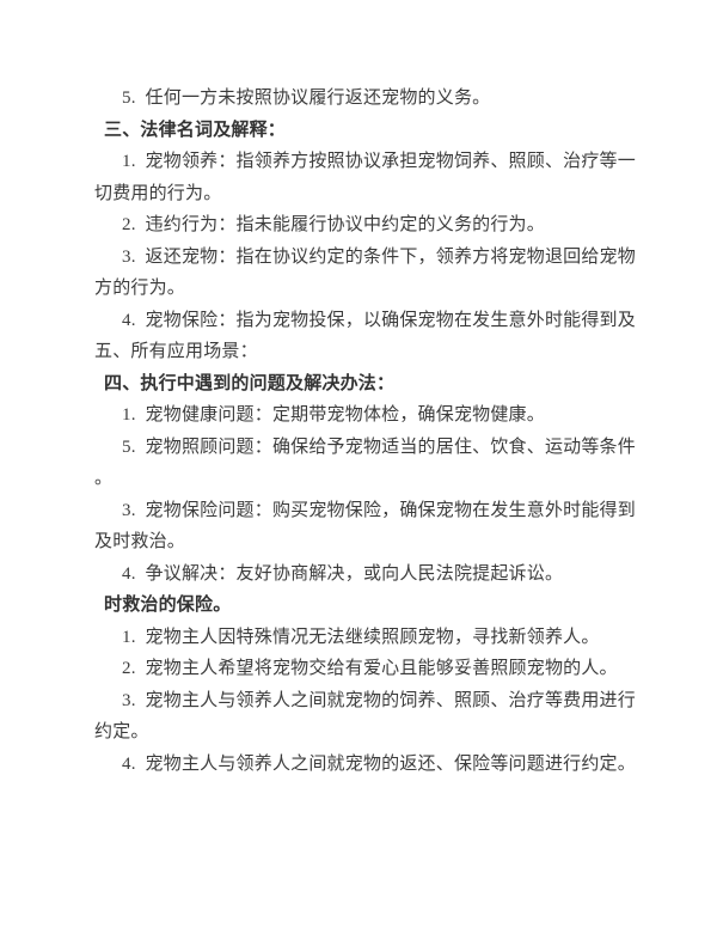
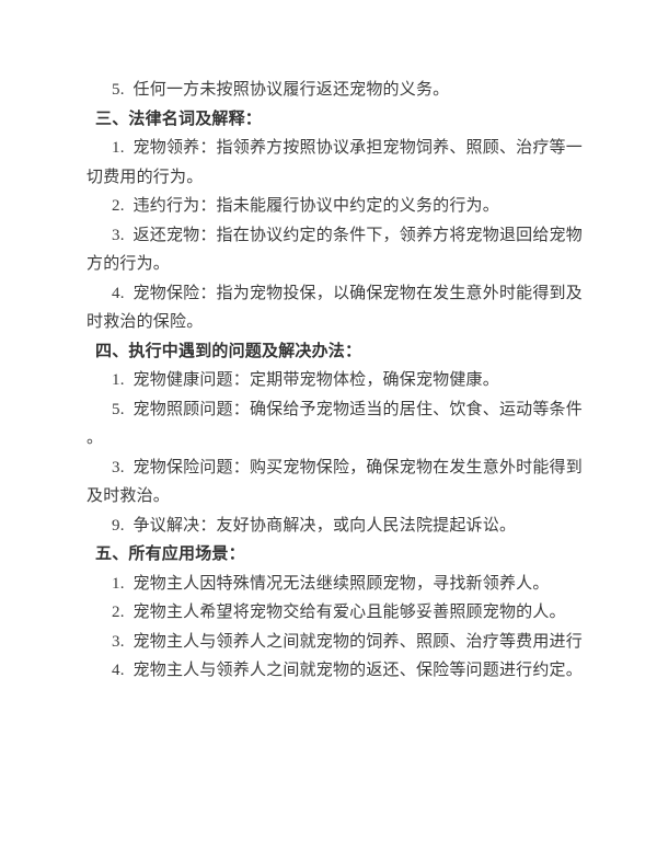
  5. 任何一方未按照协议履行返还宠物的义务。
  三、法律名词及解释：
  1. 宠物领养：指领养方按照协议承担宠物饲养、照顾、治疗等一
  切费用的行为。
  2. 违约行为：指未能履行协议中约定的义务的行为。
  3. 返还宠物：指在协议约定的条件下，领养方将宠物退回给宠物
  方的行为。
  4. 宠物保险：指为宠物投保，以确保宠物在发生意外时能得到及
- 五、所有应用场景：
+ 时救治的保险。
  四、执行中遇到的问题及解决办法：
  1. 宠物健康问题：定期带宠物体检，确保宠物健康。
  5. 宠物照顾问题：确保给予宠物适当的居住、饮食、运动等条件
  。
  3. 宠物保险问题：购买宠物保险，确保宠物在发生意外时能得到
  及时救治。
- 4. 争议解决：友好协商解决，或向人民法院提起诉讼。
+ 9. 争议解决：友好协商解决，或向人民法院提起诉讼。
- 时救治的保险。
+ 五、所有应用场景：
  1. 宠物主人因特殊情况无法继续照顾宠物，寻找新领养人。
  2. 宠物主人希望将宠物交给有爱心且能够妥善照顾宠物的人。
  3. 宠物主人与领养人之间就宠物的饲养、照顾、治疗等费用进行
- 约定。
  4. 宠物主人与领养人之间就宠物的返还、保险等问题进行约定。
